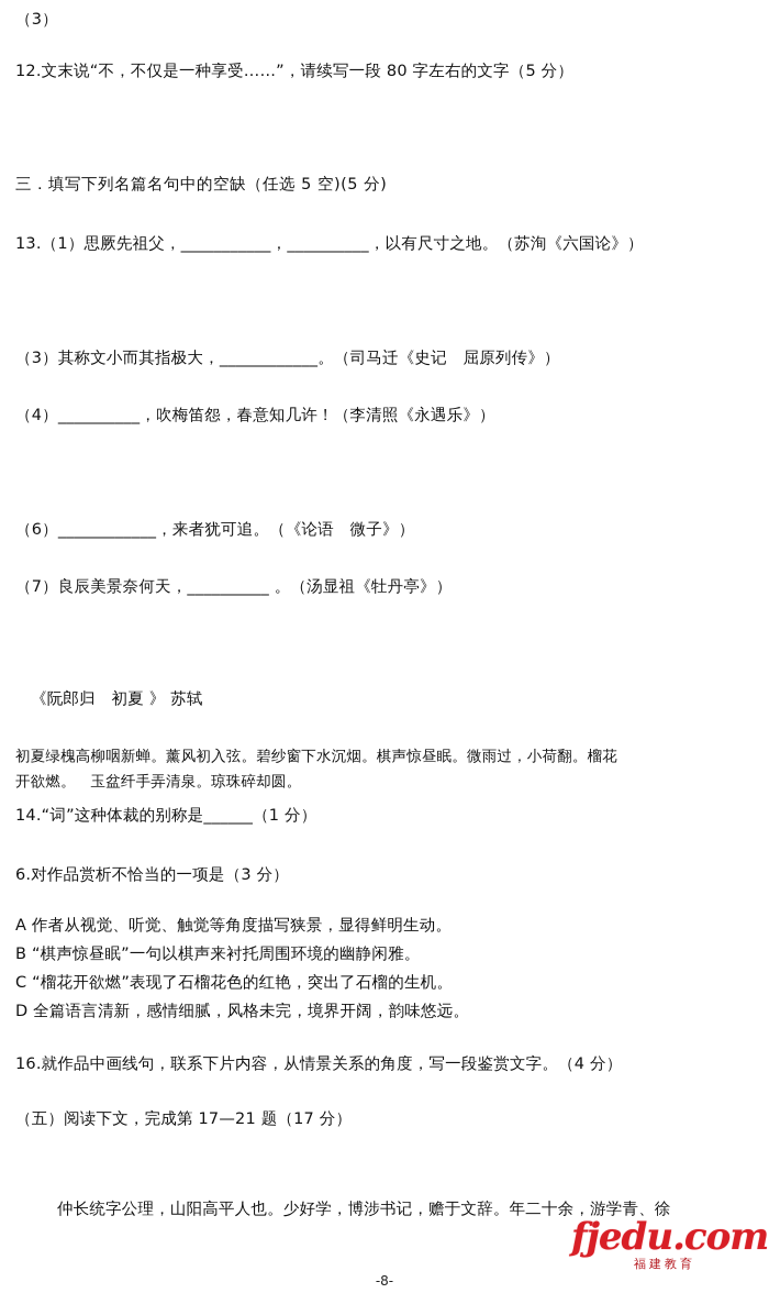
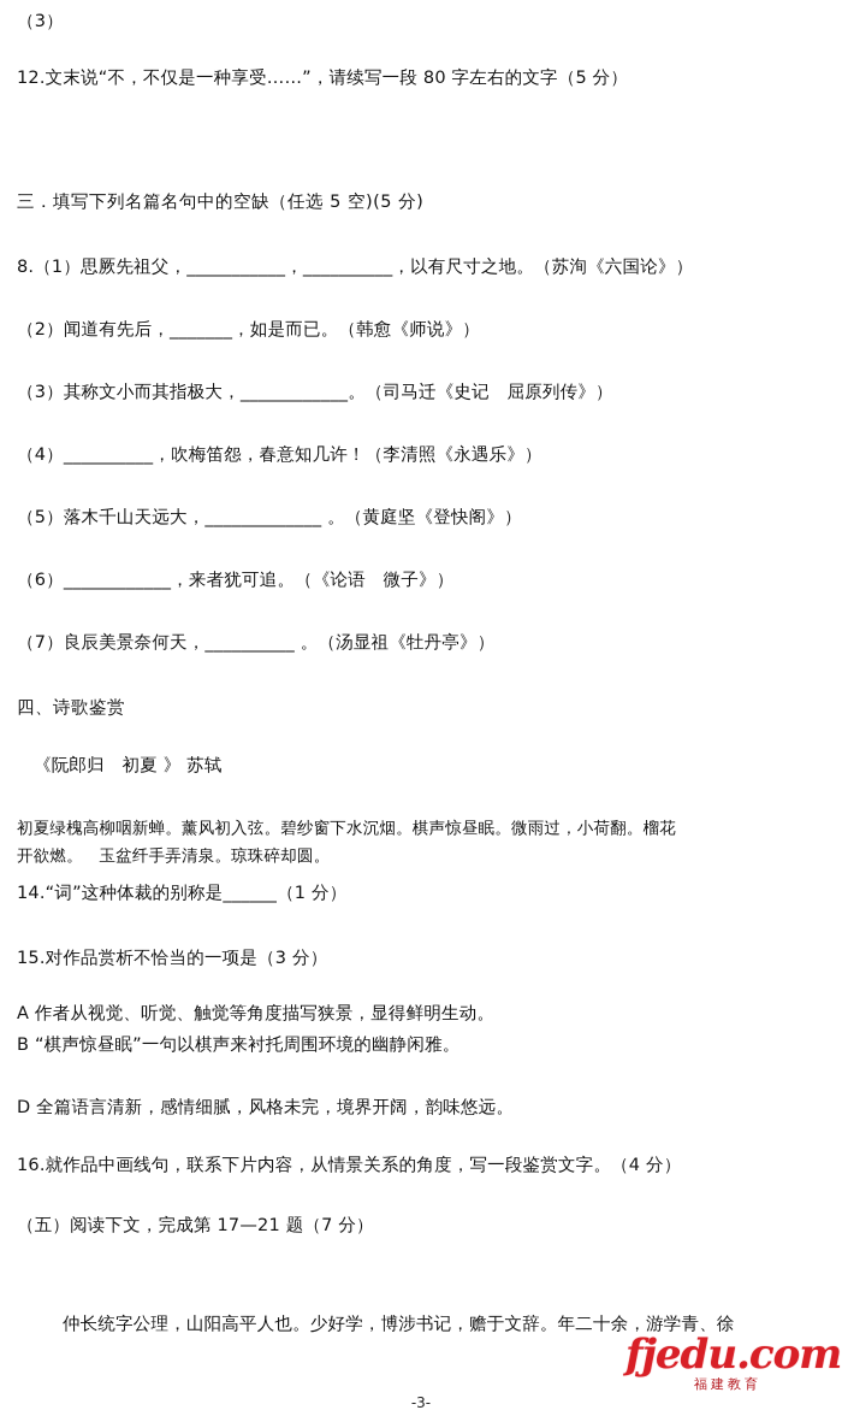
  （3）
  12.文末说“不，不仅是一种享受……”，请续写一段 80 字左右的文字（5 分）
  三．填写下列名篇名句中的空缺（任选 5 空)(5 分)
- 13.（1）思厥先祖父，___________，__________，以有尺寸之地。（苏洵《六国论》）
+ 8.（1）思厥先祖父，___________，__________，以有尺寸之地。（苏洵《六国论》）
+ （2）闻道有先后，_______，如是而已。（韩愈《师说》）
  （3）其称文小而其指极大，____________。（司马迁《史记 屈原列传》）
  （4）__________，吹梅笛怨，春意知几许！（李清照《永遇乐》）
+ （5）落木千山天远大，_____________ 。（黄庭坚《登快阁》）
  （6）____________，来者犹可追。（《论语 微子》）
  （7）良辰美景奈何天，__________ 。（汤显祖《牡丹亭》）
+ 四、诗歌鉴赏
  《阮郎归 初夏 》 苏轼
  初夏绿槐高柳咽新蝉。薰风初入弦。碧纱窗下水沉烟。棋声惊昼眠。微雨过，小荷翻。榴花
  开欲燃。 玉盆纤手弄清泉。琼珠碎却圆。
  14.“词”这种体裁的别称是______（1 分）
- 6.对作品赏析不恰当的一项是（3 分）
+ 15.对作品赏析不恰当的一项是（3 分）
  A 作者从视觉、听觉、触觉等角度描写狭景，显得鲜明生动。
  B “棋声惊昼眠”一句以棋声来衬托周围环境的幽静闲雅。
- C “榴花开欲燃”表现了石榴花色的红艳，突出了石榴的生机。
  D 全篇语言清新，感情细腻，风格未完，境界开阔，韵味悠远。
  16.就作品中画线句，联系下片内容，从情景关系的角度，写一段鉴赏文字。（4 分）
- （五）阅读下文，完成第 17—21 题（17 分）
+ （五）阅读下文，完成第 17—21 题（7 分）
  仲长统字公理，山阳高平人也。少好学，博涉书记，赡于文辞。年二十余，游学青、徐
  fjedu.com
  福建教育
- -8-
+ -3-
